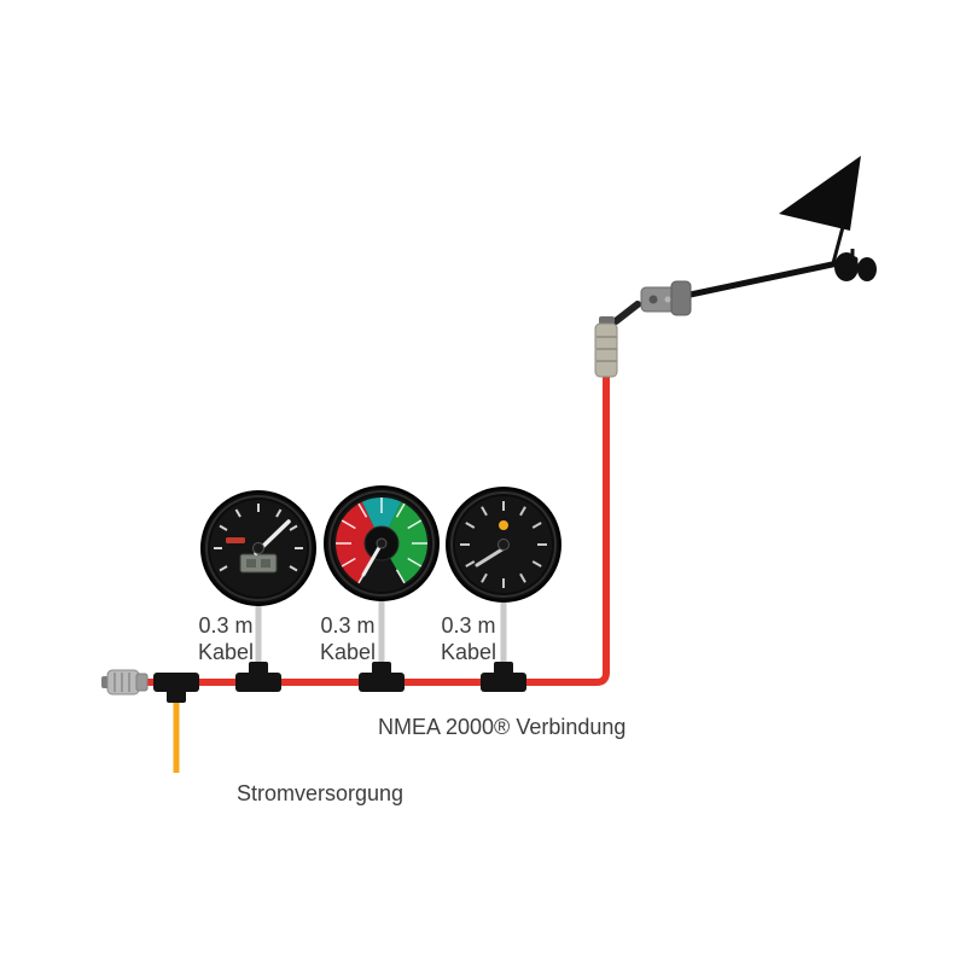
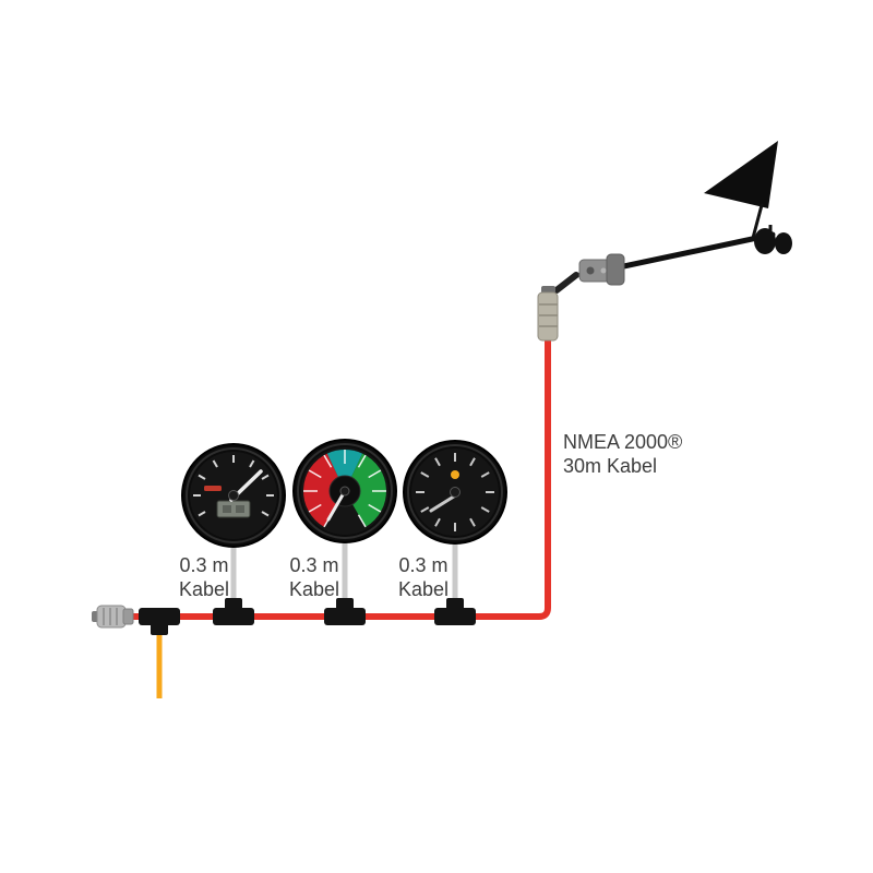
+ NMEA 2000®
+ 30m Kabel
  0.3 m
  Kabel
  0.3 m
  Kabel
  0.3 m
  Kabel
- NMEA 2000® Verbindung
- Stromversorgung
